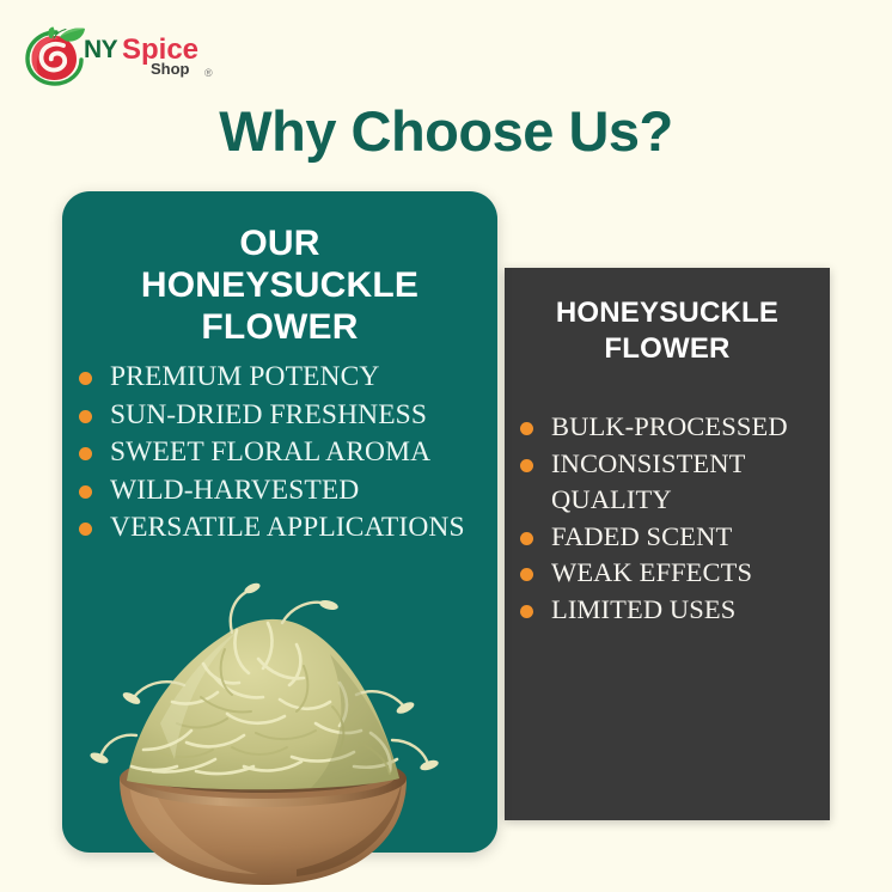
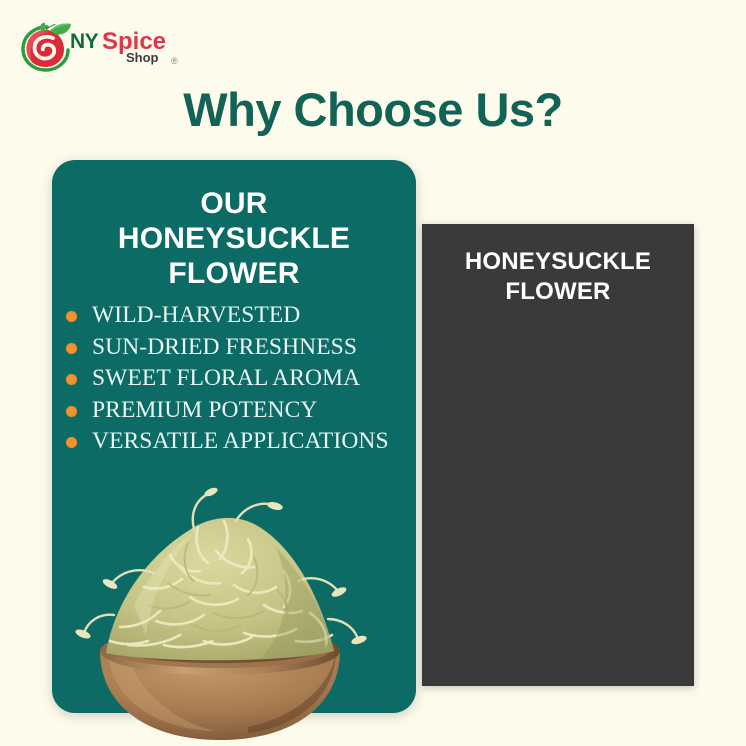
  NY
  Spice
  Shop
  ®
  Why Choose Us?
  HONEYSUCKLE
  FLOWER
- BULK-PROCESSED
- INCONSISTENT QUALITY
- FADED SCENT
- WEAK EFFECTS
- LIMITED USES
  OUR
  HONEYSUCKLE
  FLOWER
- PREMIUM POTENCY
+ WILD-HARVESTED
  SUN-DRIED FRESHNESS
  SWEET FLORAL AROMA
- WILD-HARVESTED
+ PREMIUM POTENCY
  VERSATILE APPLICATIONS
